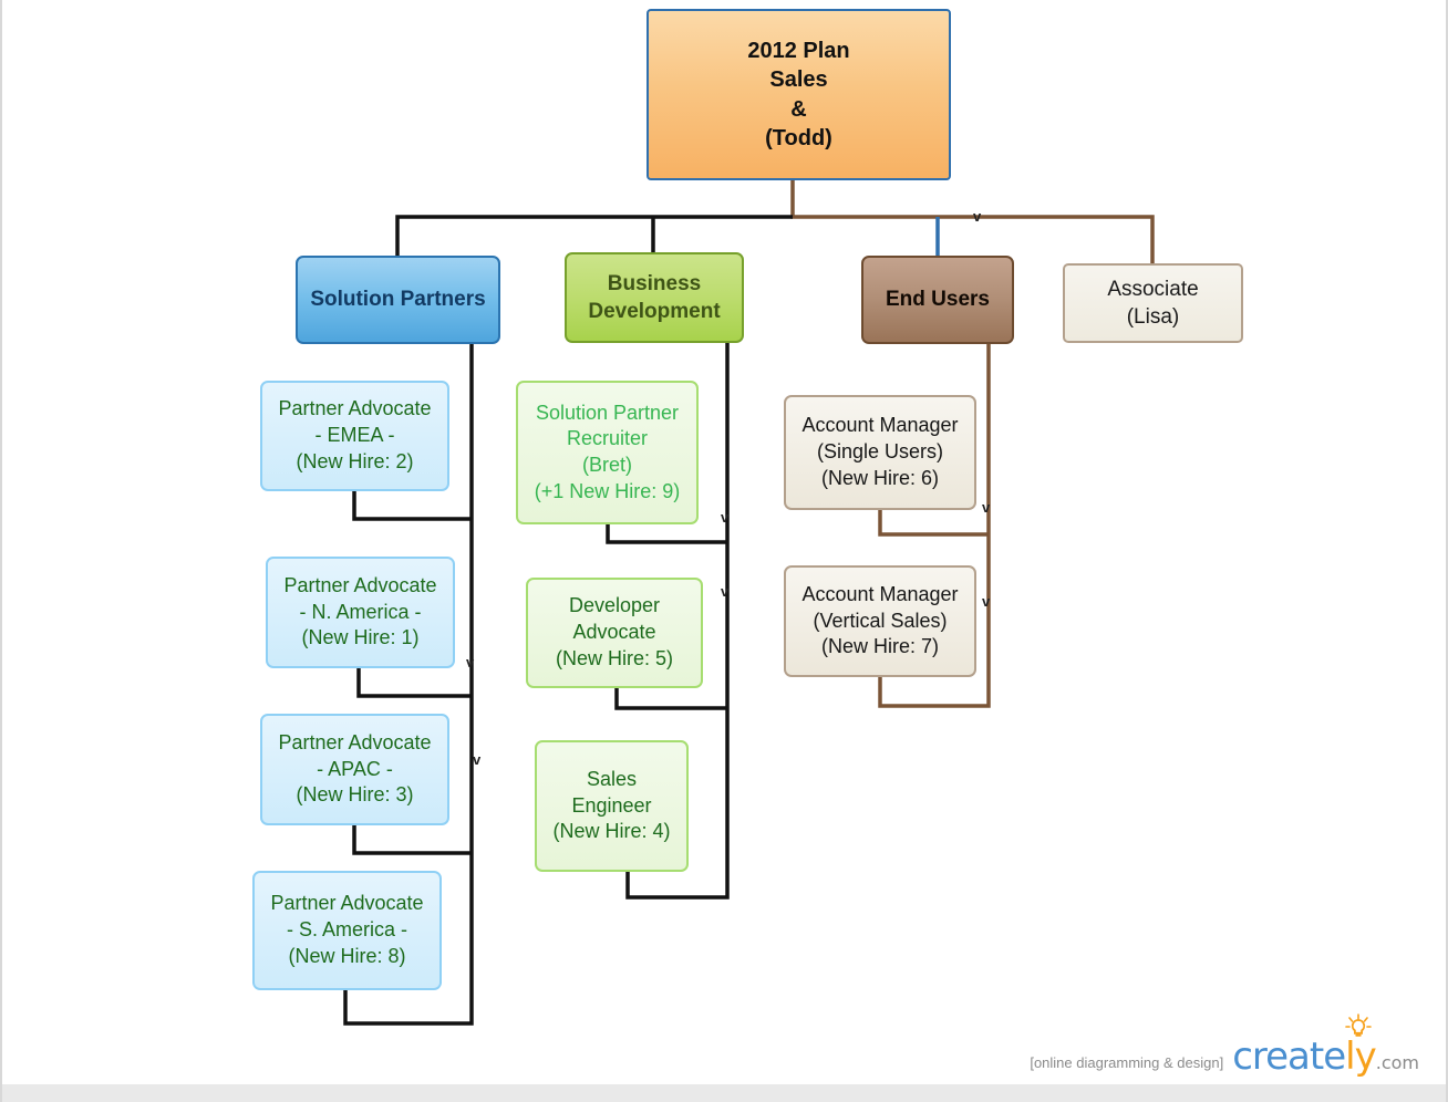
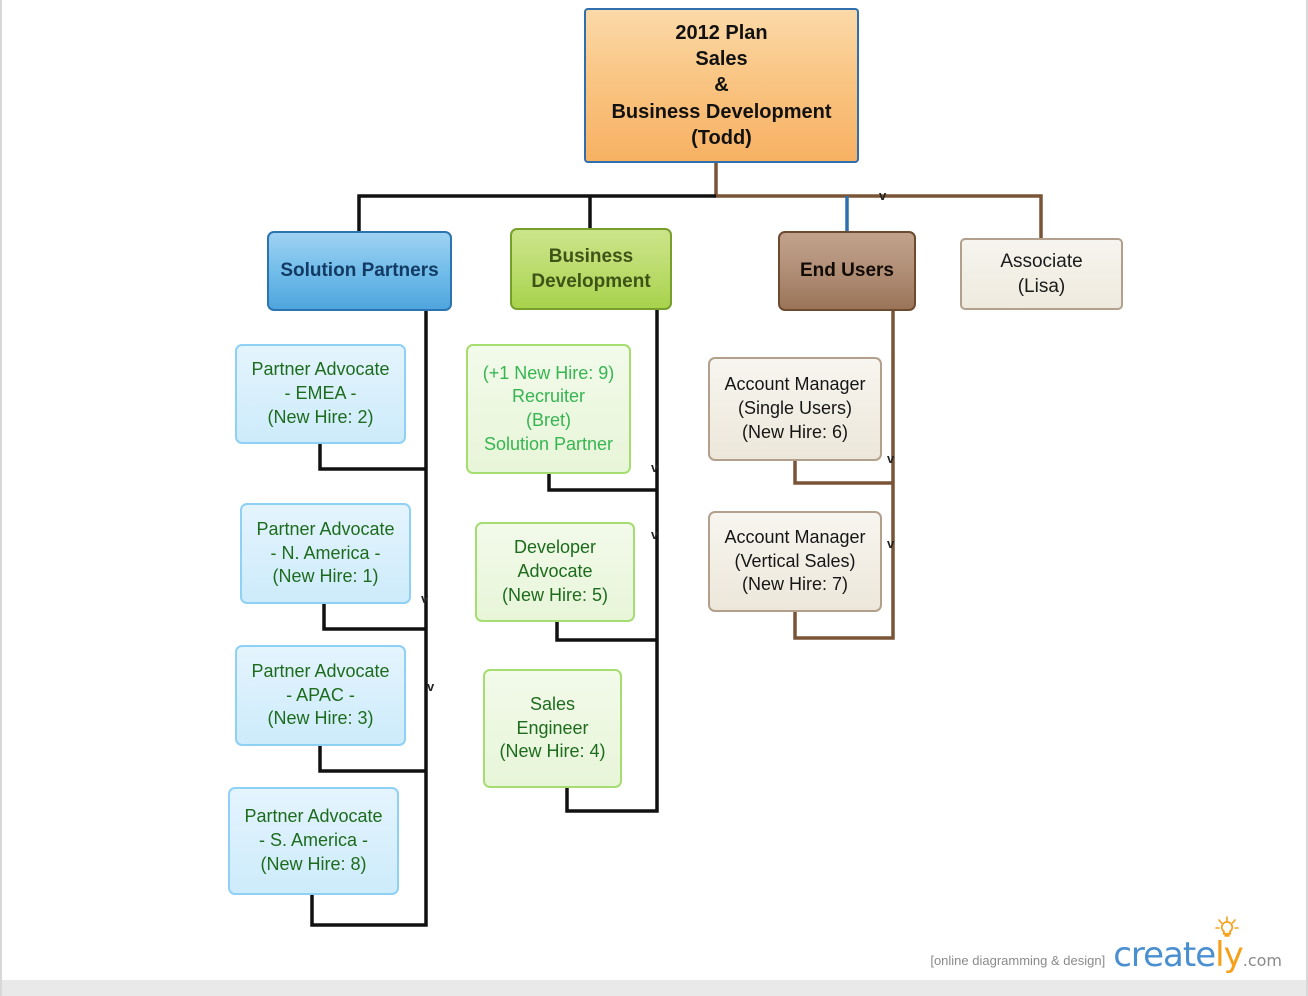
  v
  v
  v
  v
  v
  v
  v
  2012 Plan
  Sales
  &
+ Business Development
  (Todd)
  Solution Partners
  Business
  Development
  End Users
  Associate
  (Lisa)
  Partner Advocate
  - EMEA -
  (New Hire: 2)
  Partner Advocate
  - N. America -
  (New Hire: 1)
  Partner Advocate
  - APAC -
  (New Hire: 3)
  Partner Advocate
  - S. America -
  (New Hire: 8)
- Solution Partner
+ (+1 New Hire: 9)
  Recruiter
  (Bret)
- (+1 New Hire: 9)
+ Solution Partner
  Developer
  Advocate
  (New Hire: 5)
  Sales
  Engineer
  (New Hire: 4)
  Account Manager
  (Single Users)
  (New Hire: 6)
  Account Manager
  (Vertical Sales)
  (New Hire: 7)
  [online diagramming & design]
  creately.com
